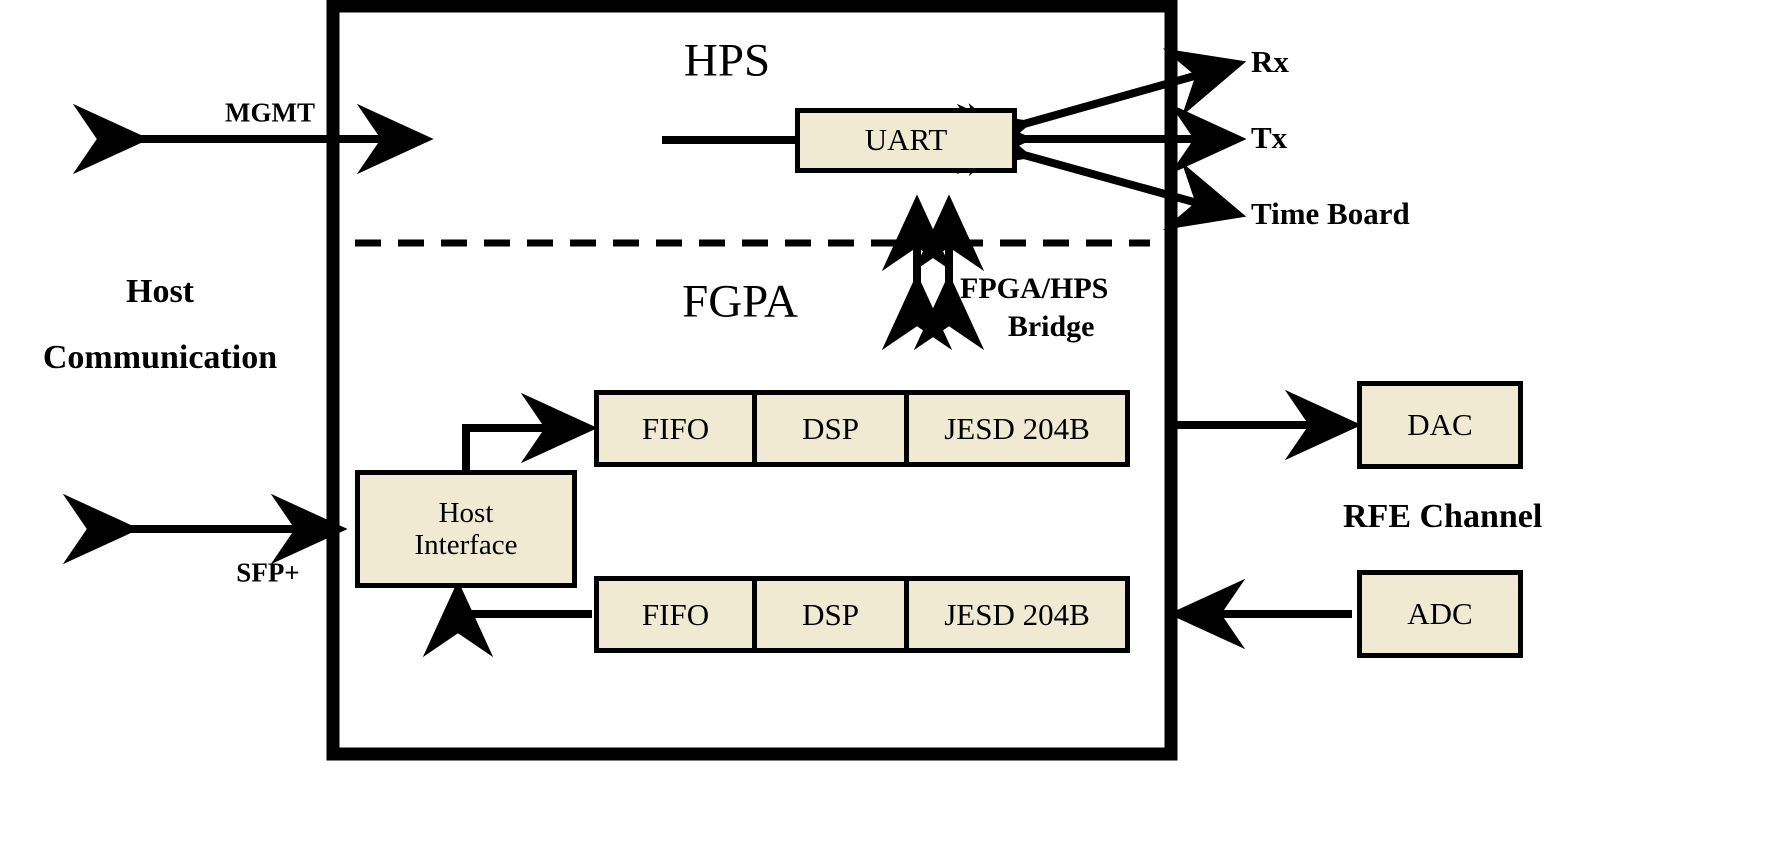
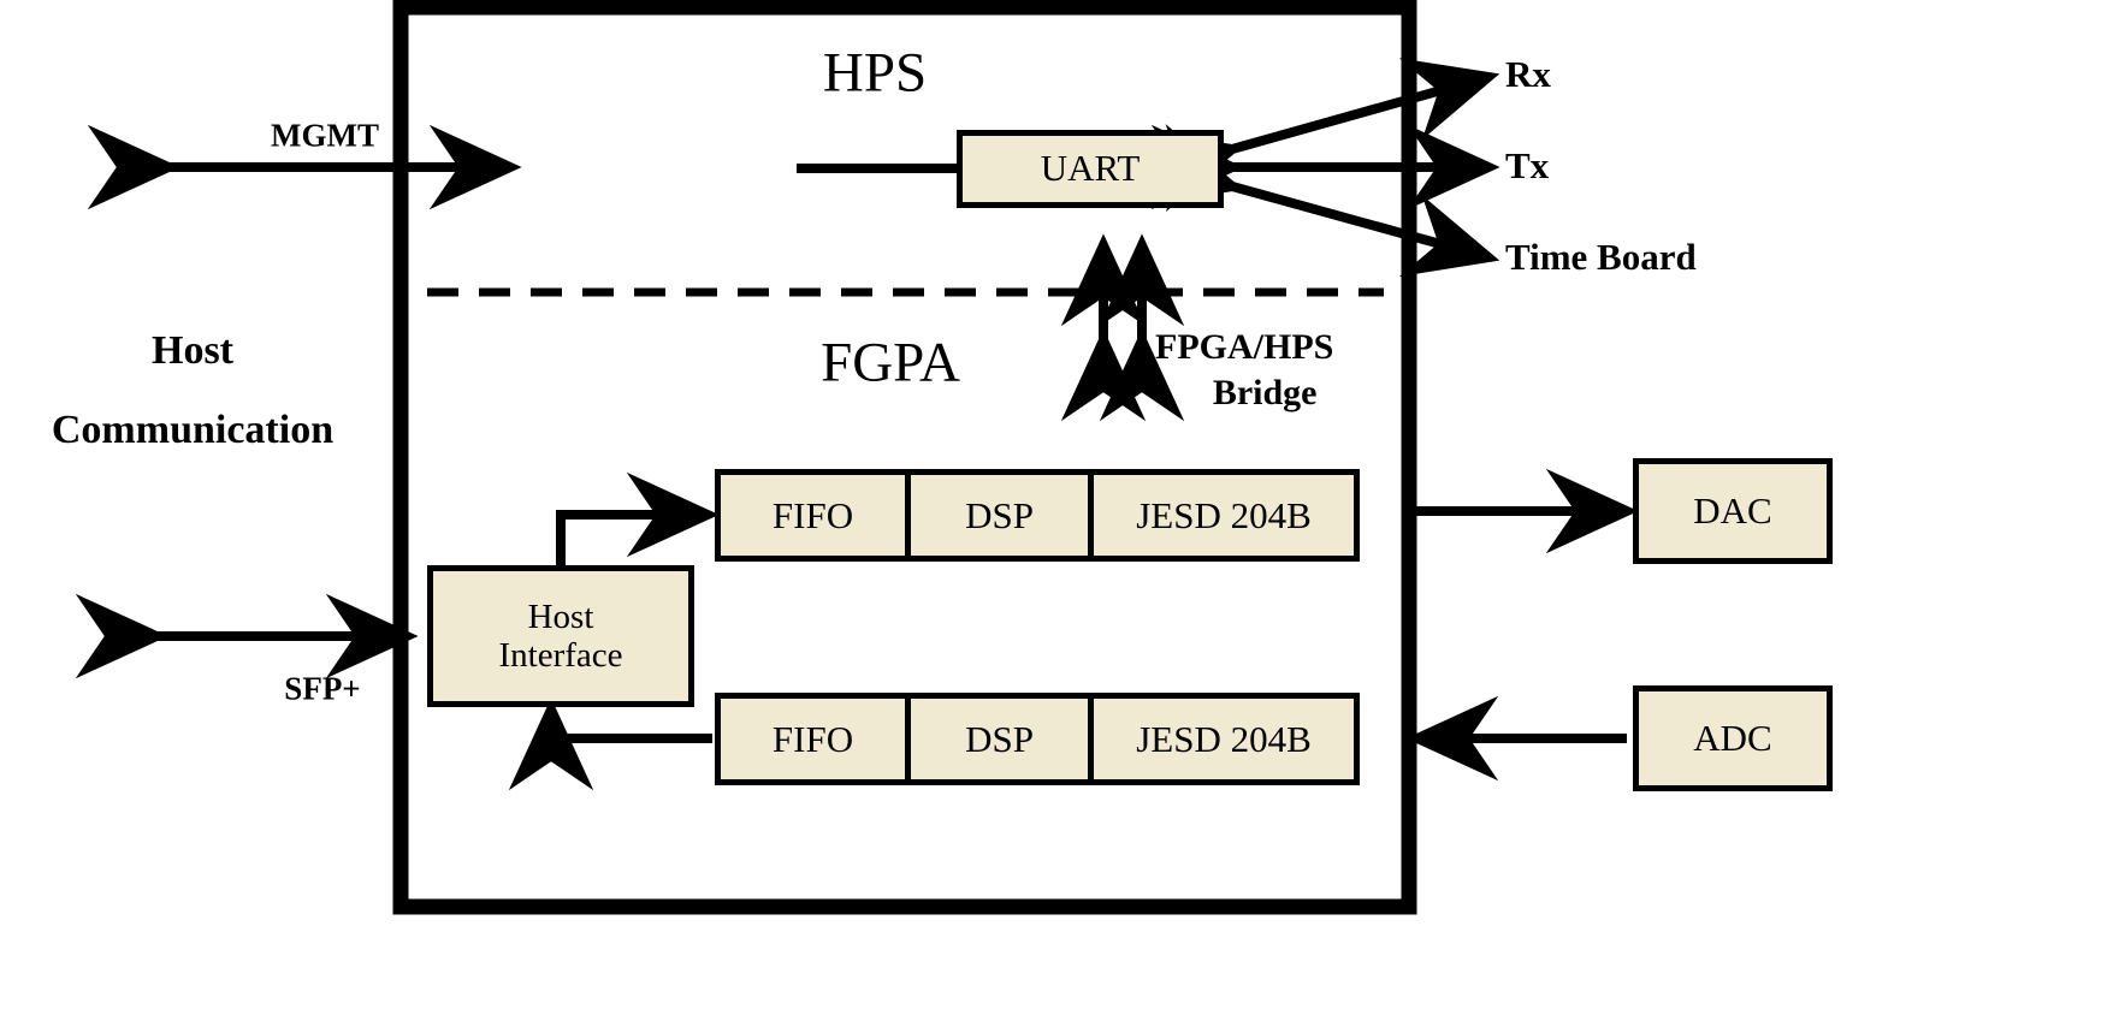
  HPS
  FGPA
  UART
  Host
  Interface
  DAC
  ADC
  FIFO
  DSP
  JESD 204B
  FIFO
  DSP
  JESD 204B
  FPGA/HPS
  Bridge
  MGMT
  SFP+
  Rx
  Tx
  Time Board
- RFE Channel
  Host
  Communication
